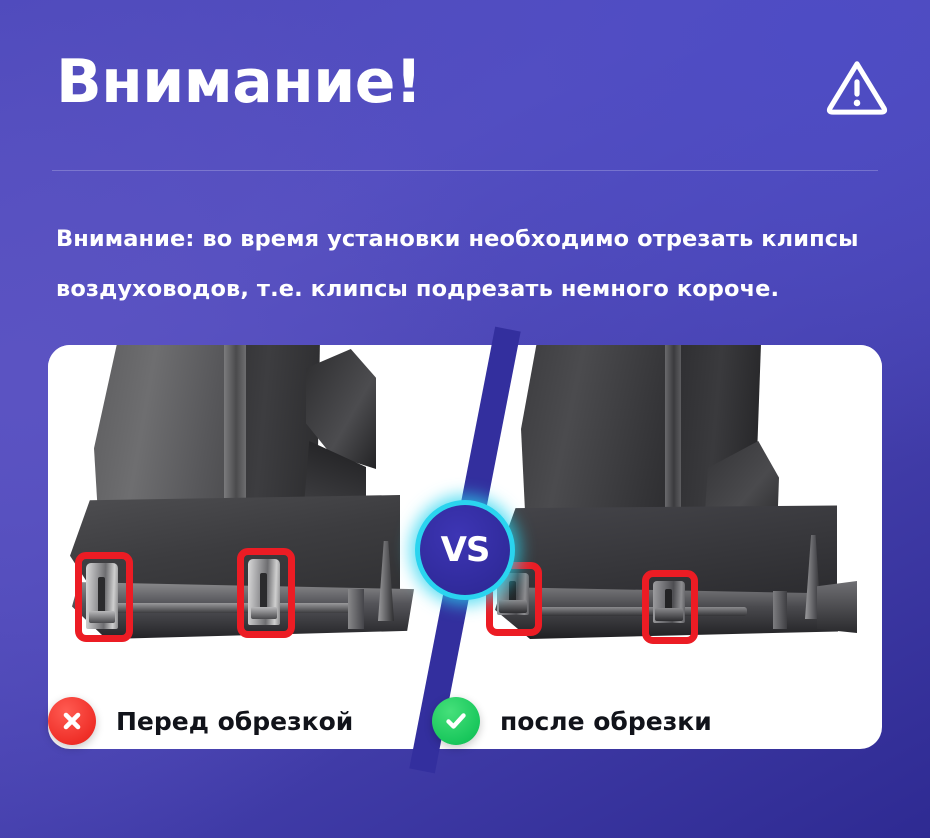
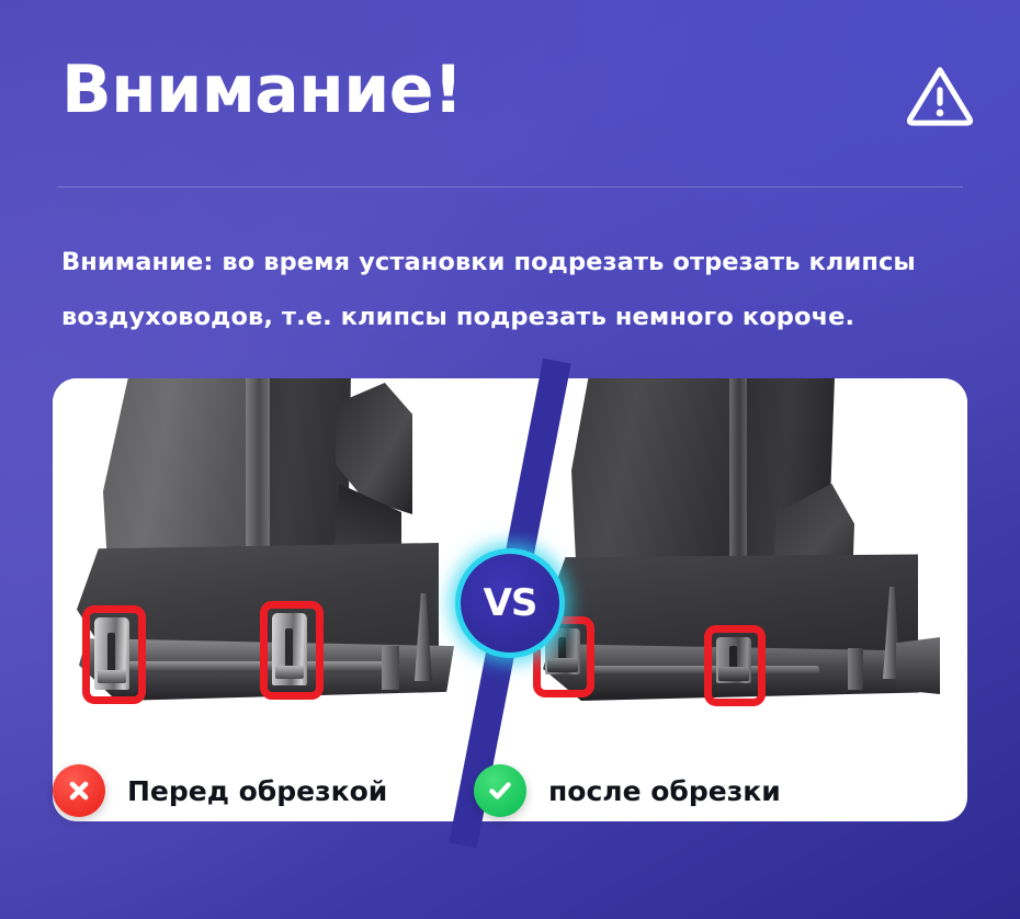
  Внимание!
- Внимание: во время установки необходимо отрезать клипсы воздуховодов, т.е. клипсы подрезать немного короче.
+ Внимание: во время установки подрезать отрезать клипсы воздуховодов, т.е. клипсы подрезать немного короче.
  VS
  Перед обрезкой
  после обрезки
